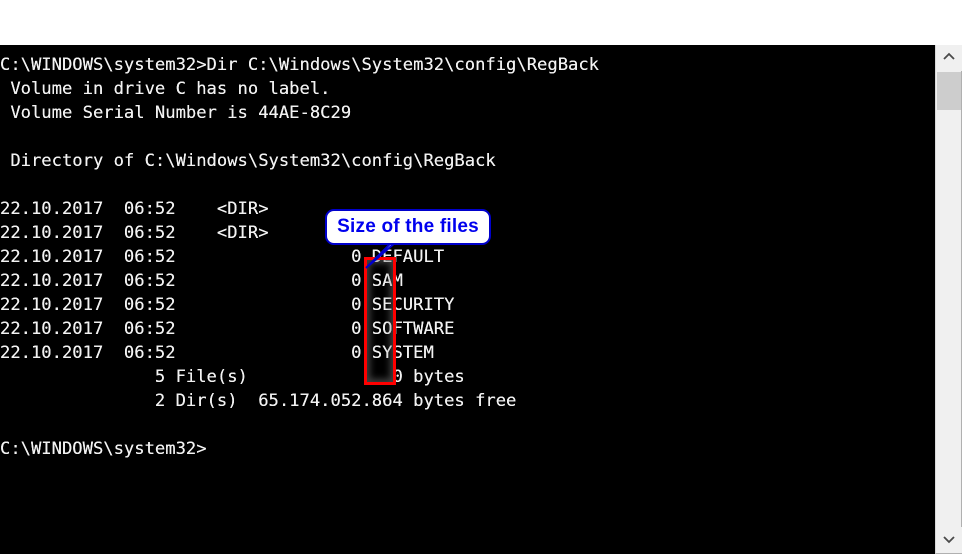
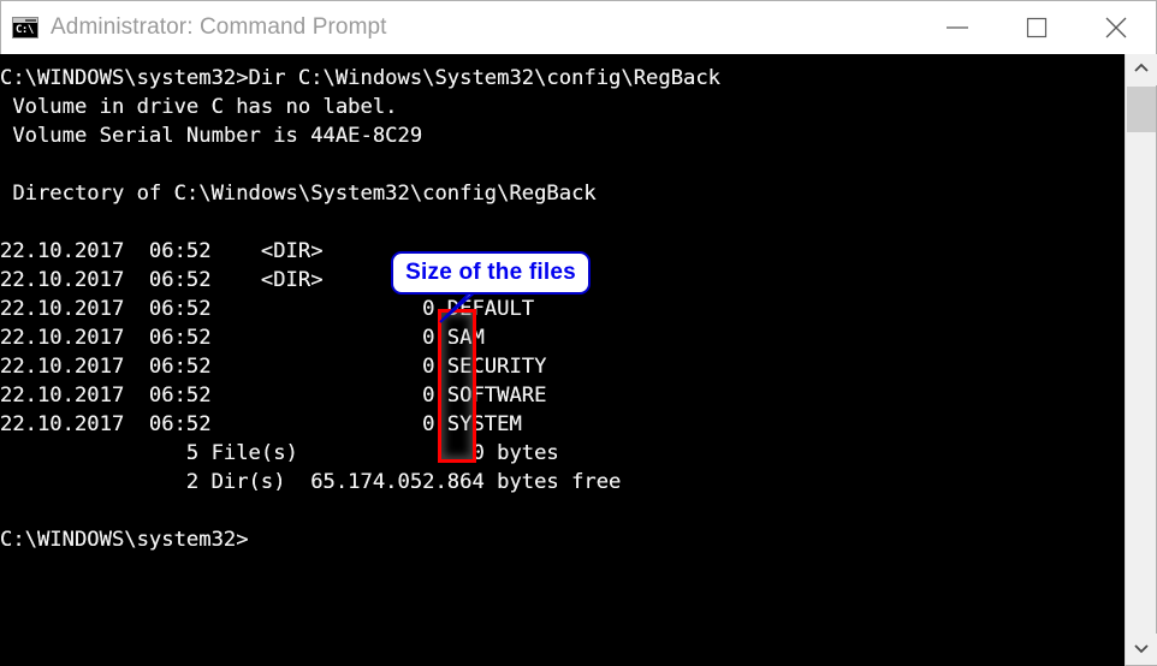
+ C:\
+ Administrator: Command Prompt
  C:\WINDOWS\system32>Dir C:\Windows\System32\config\RegBack
  Volume in drive C has no label.
  Volume Serial Number is 44AE-8C29
  Directory of C:\Windows\System32\config\RegBack
  22.10.2017 06:52 <DIR>
  22.10.2017 06:52 <DIR>
  22.10.2017 06:52 0EFAULT
  22.10.2017 06:52 0 SAM
  22.10.2017 06:52 0 SECURITY
  22.10.2017 06:52 0 SOFTWARE
  22.10.2017 06:52 0 SYSTEM
  5 File(s) 0 bytes
  2 Dir(s) 65.174.052.864 bytes free
  C:\WINDOWS\system32>
  Size of the files
